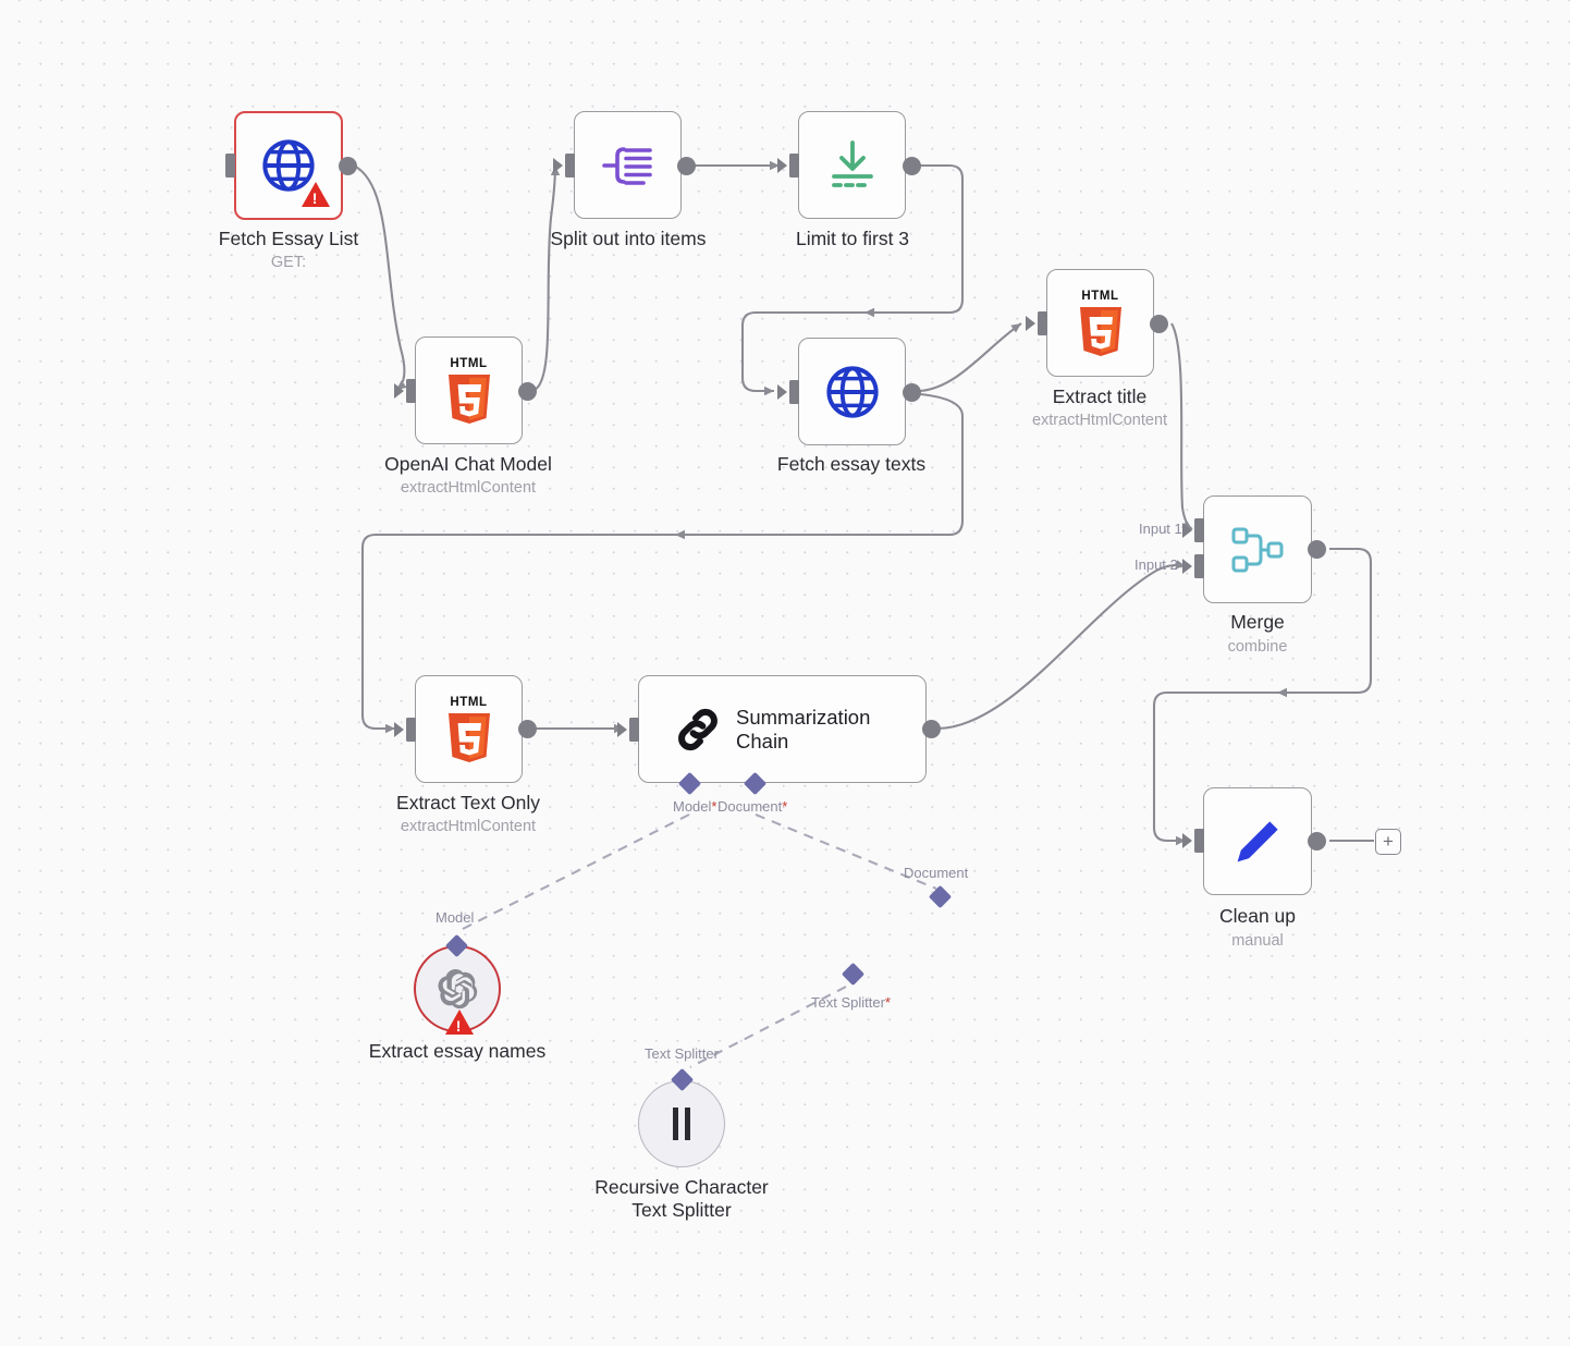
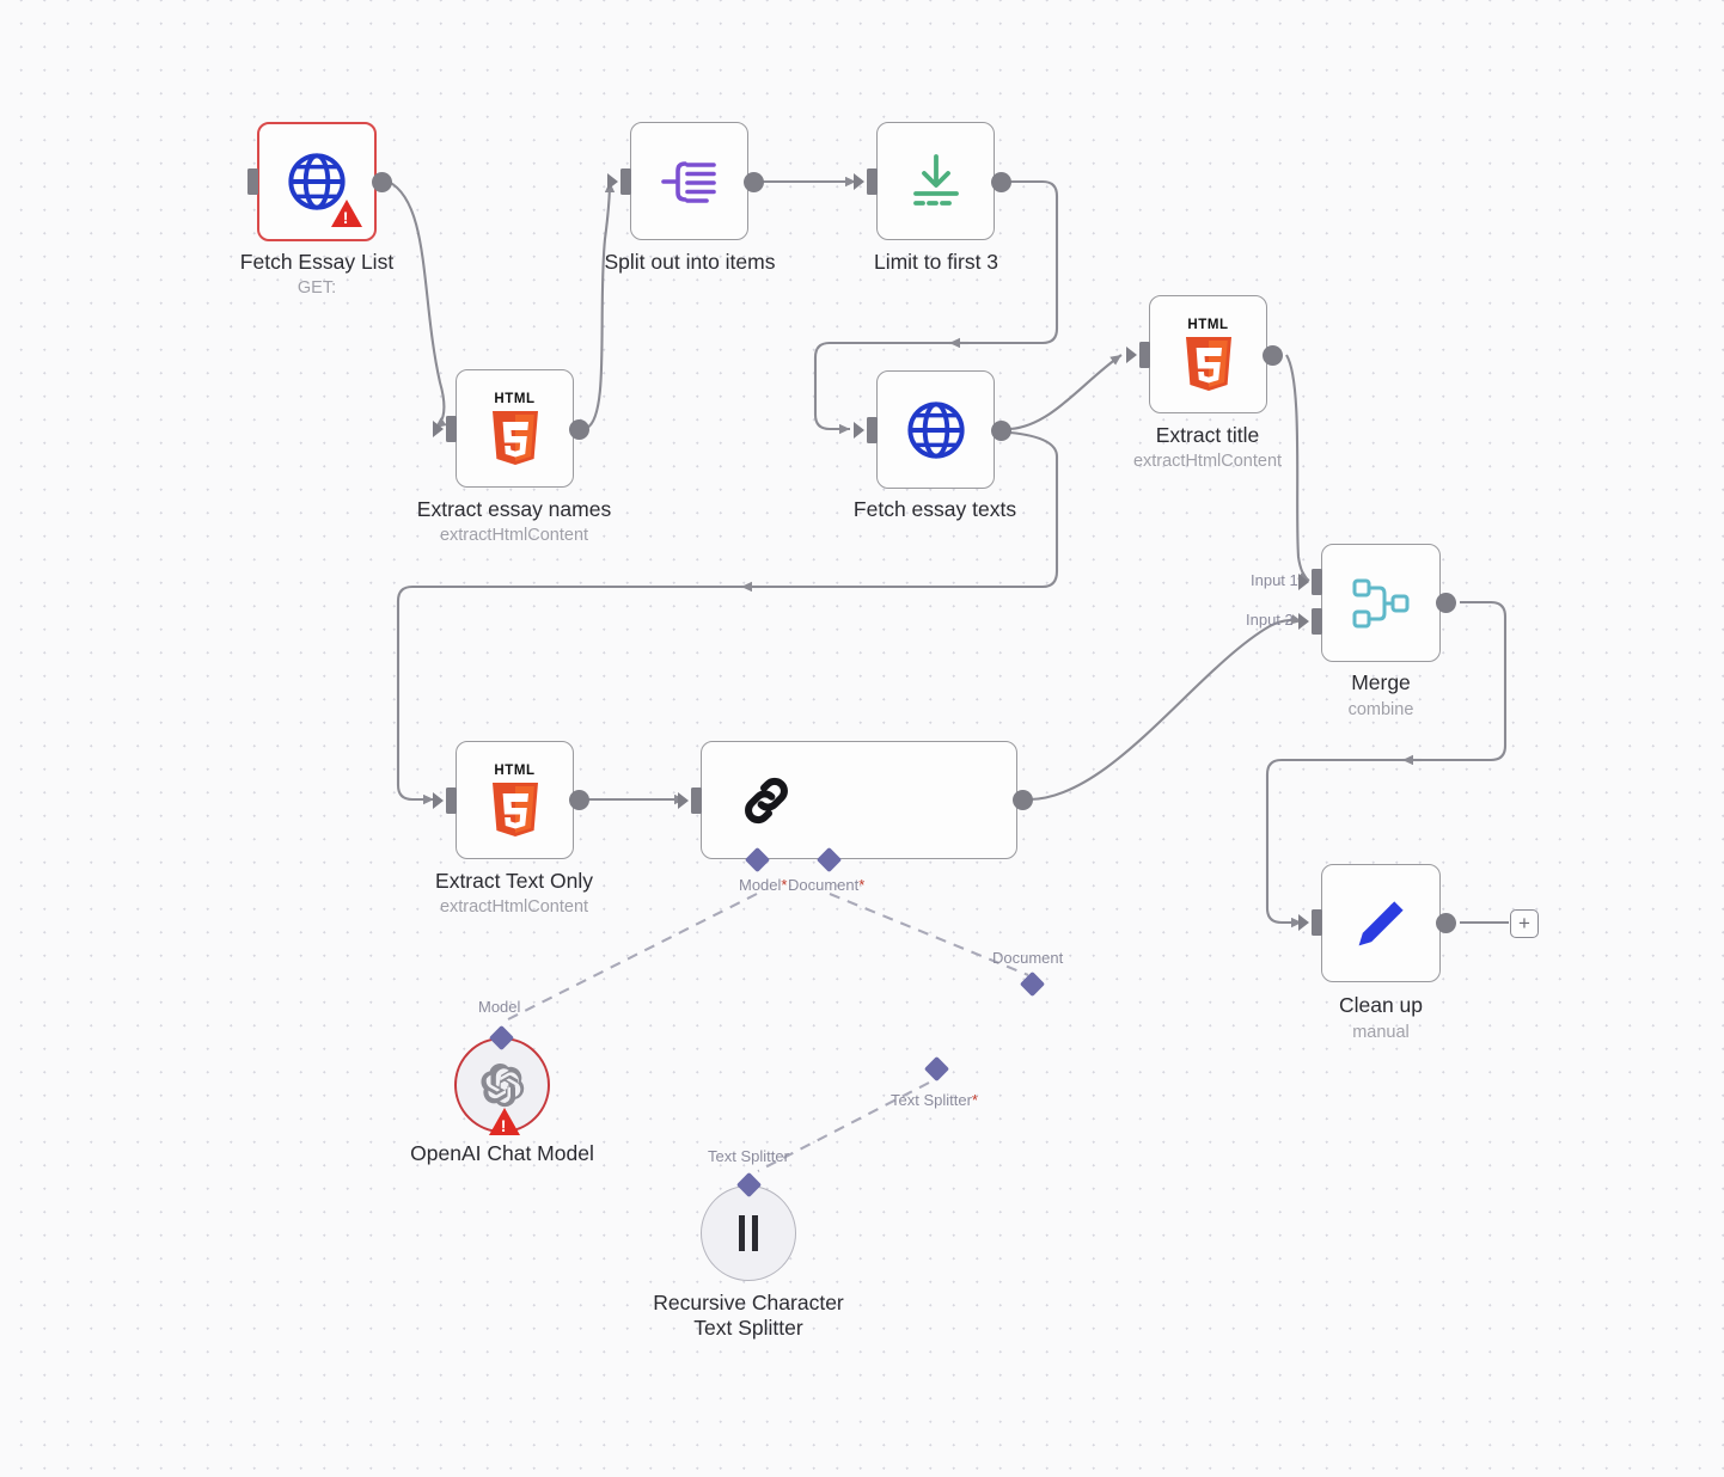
  Fetch Essay List
  GET:
  Split out into items
  Limit to first 3
  HTML
- OpenAI Chat Model
+ Extract essay names
  extractHtmlContent
  Fetch essay texts
  HTML
  Extract title
  extractHtmlContent
  Input 1
  Input 2
  Merge
  combine
  HTML
  Extract Text Only
  extractHtmlContent
- Summarization
- Chain
  Model*
  Document*
  Clean up
  manual
  +
  Model
- Extract essay names
+ OpenAI Chat Model
  Document
  Text Splitter*
  Text Splitter
  Recursive Character
  Text Splitter
